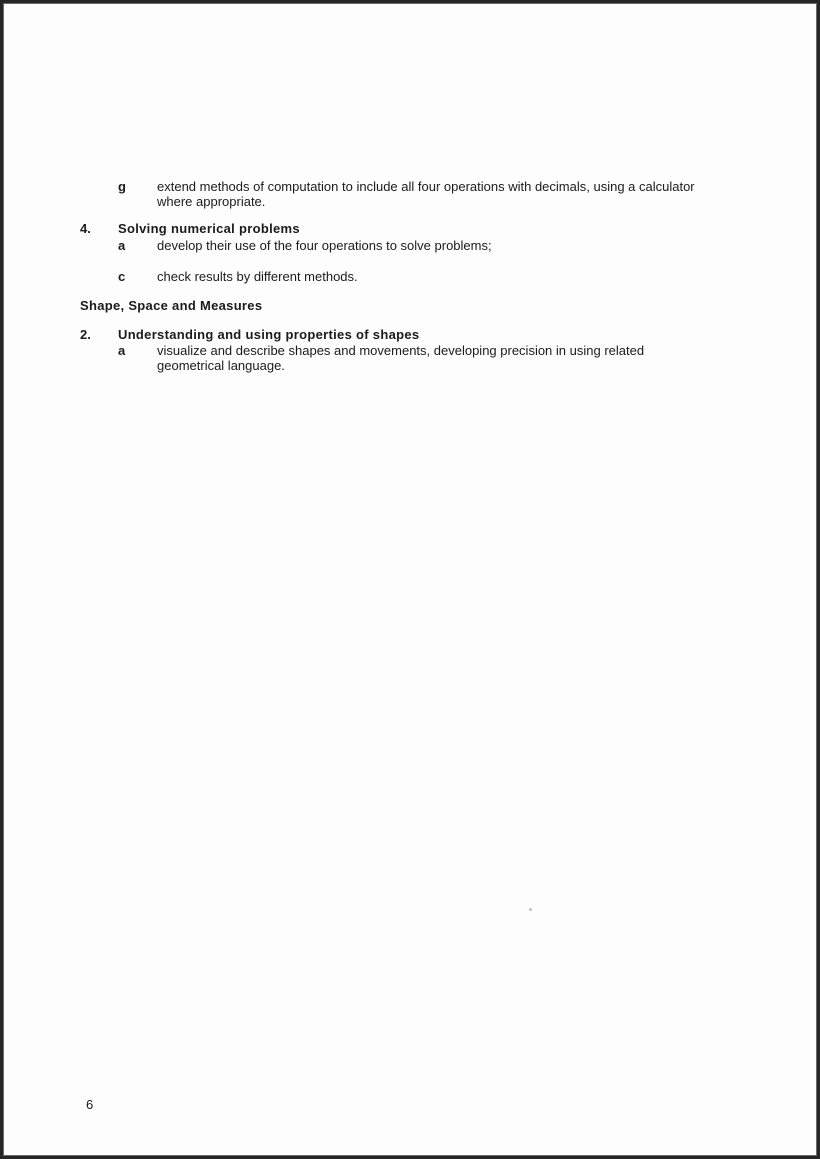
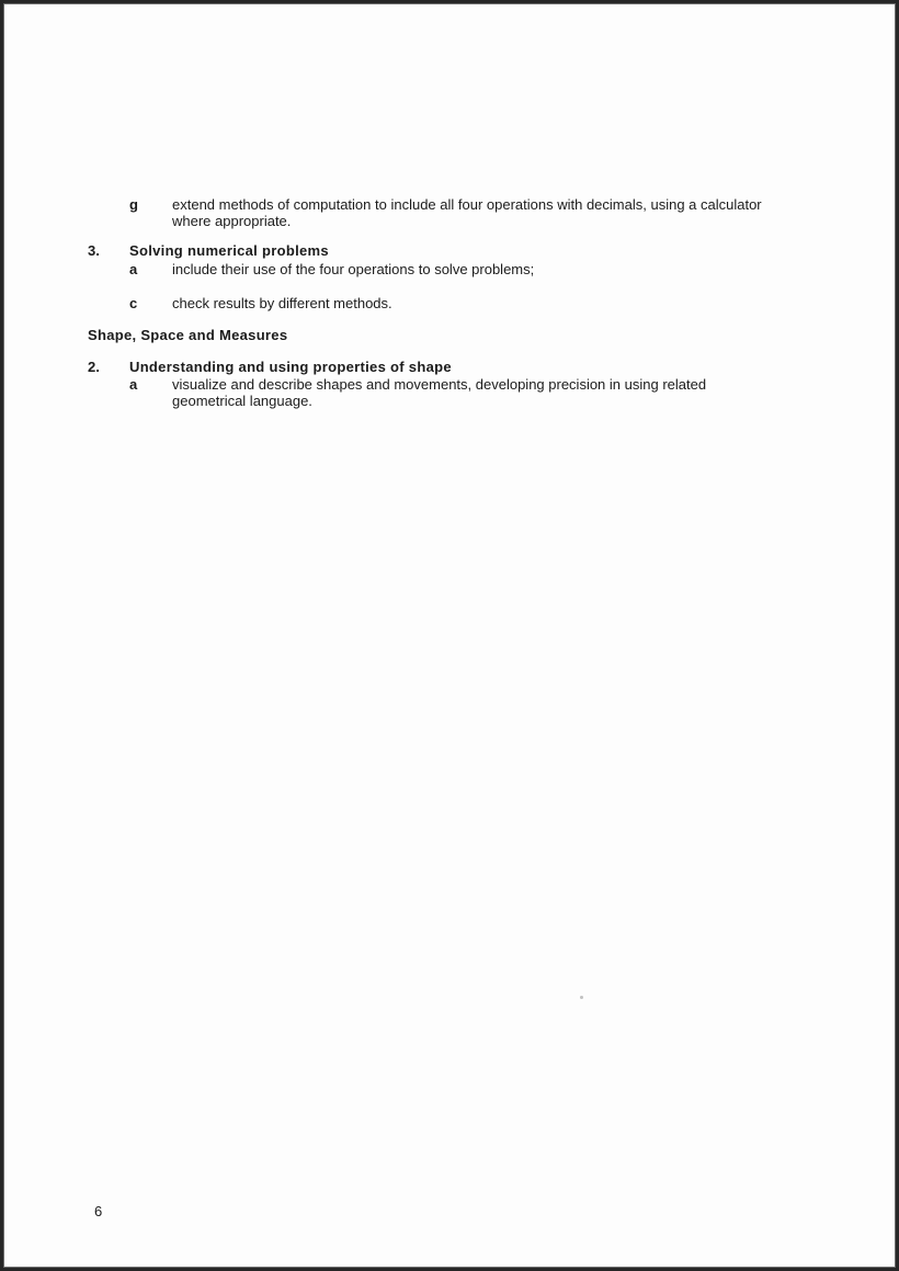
  g
  extend methods of computation to include all four operations with decimals, using a calculator
  where appropriate.
- 4.
+ 3.
  Solving numerical problems
  a
- develop their use of the four operations to solve problems;
+ include their use of the four operations to solve problems;
  c
  check results by different methods.
  Shape, Space and Measures
  2.
- Understanding and using properties of shapes
+ Understanding and using properties of shape
  a
  visualize and describe shapes and movements, developing precision in using related
  geometrical language.
  6
